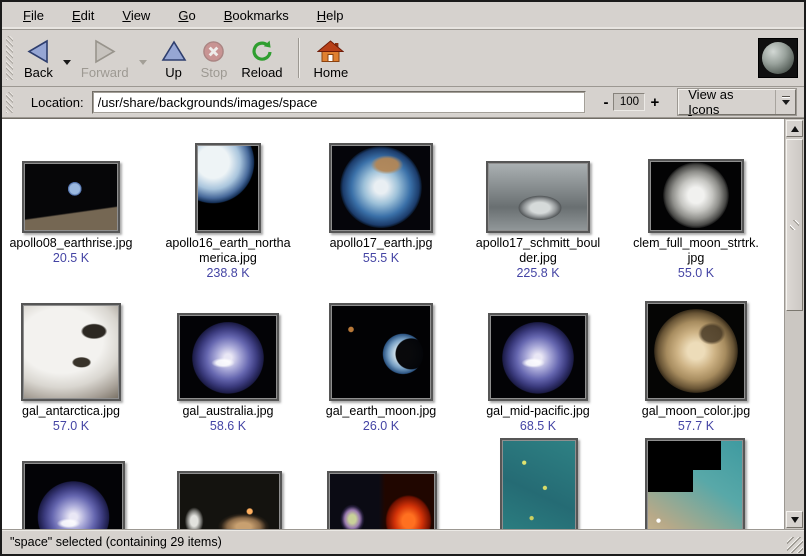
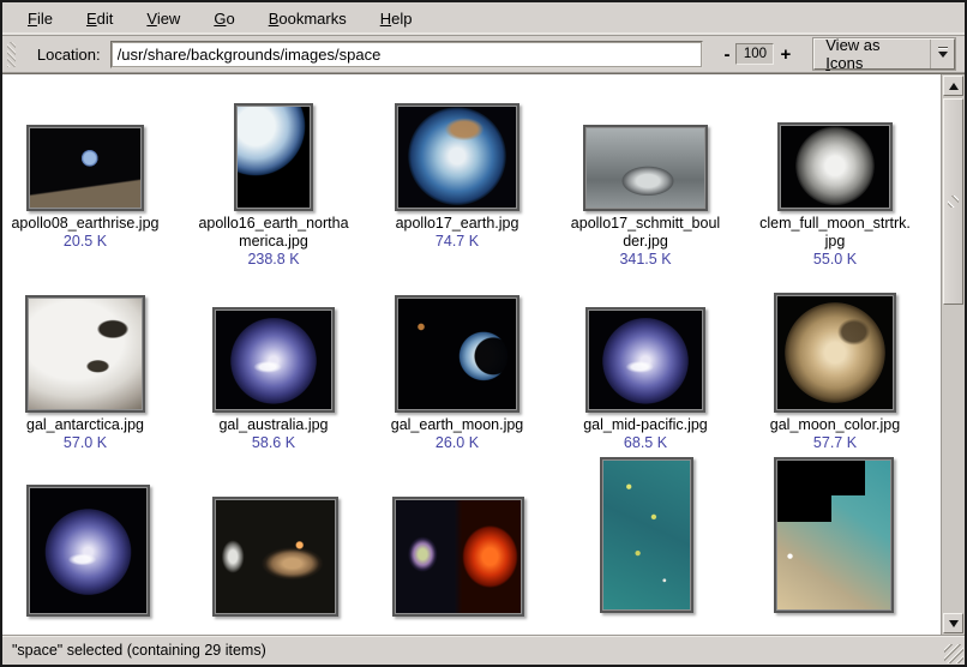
  File
  Edit
  View
  Go
  Bookmarks
  Help
- Back
- Forward
- Up
- Stop
- Reload
- Home
  Location:
  /usr/share/backgrounds/images/space
  -
  100
  +
  View as Icons
  apollo08_earthrise.jpg
  20.5 K
  apollo16_earth_northa
  merica.jpg
  238.8 K
  apollo17_earth.jpg
- 55.5 K
+ 74.7 K
  apollo17_schmitt_boul
  der.jpg
- 225.8 K
+ 341.5 K
  clem_full_moon_strtrk.
  jpg
  55.0 K
  gal_antarctica.jpg
  57.0 K
  gal_australia.jpg
  58.6 K
  gal_earth_moon.jpg
  26.0 K
  gal_mid-pacific.jpg
  68.5 K
  gal_moon_color.jpg
  57.7 K
  "space" selected (containing 29 items)
